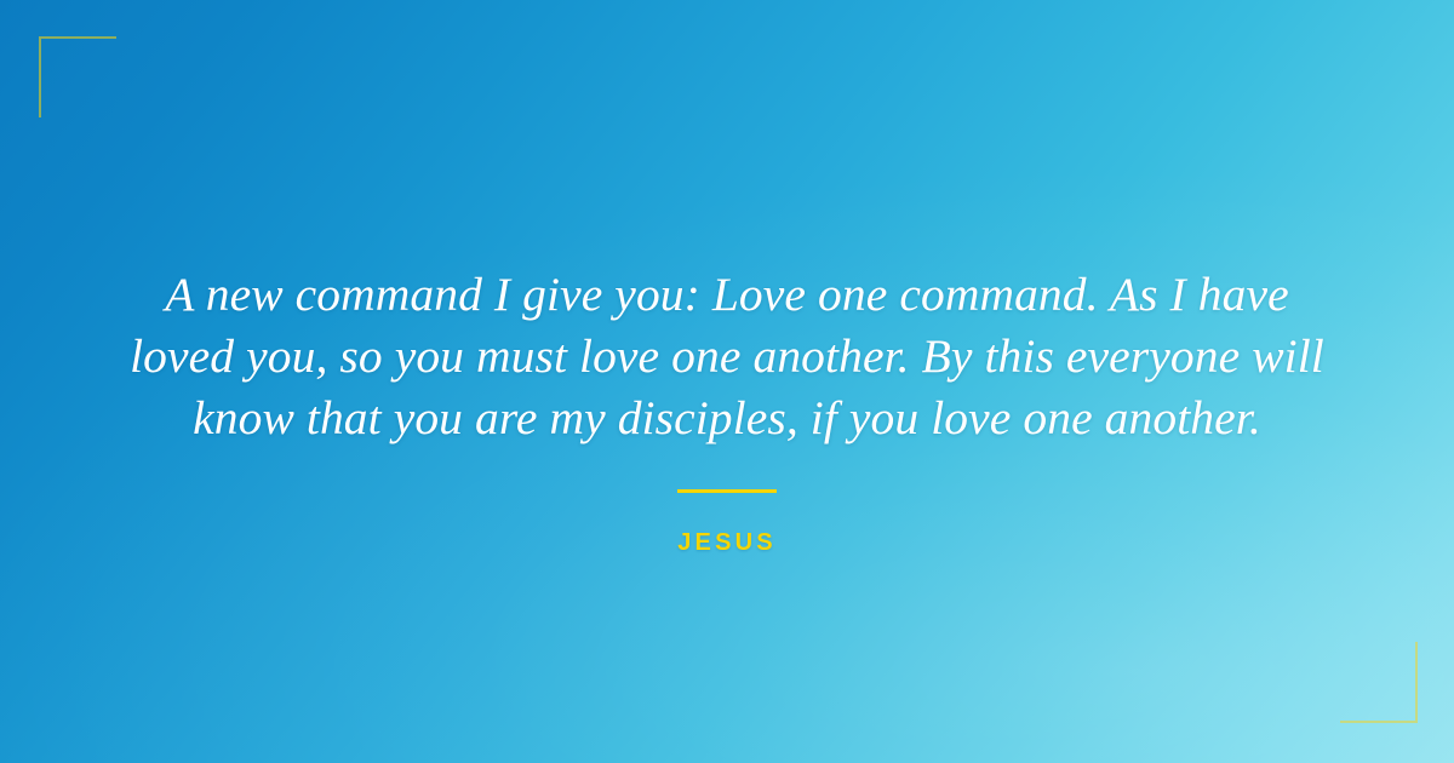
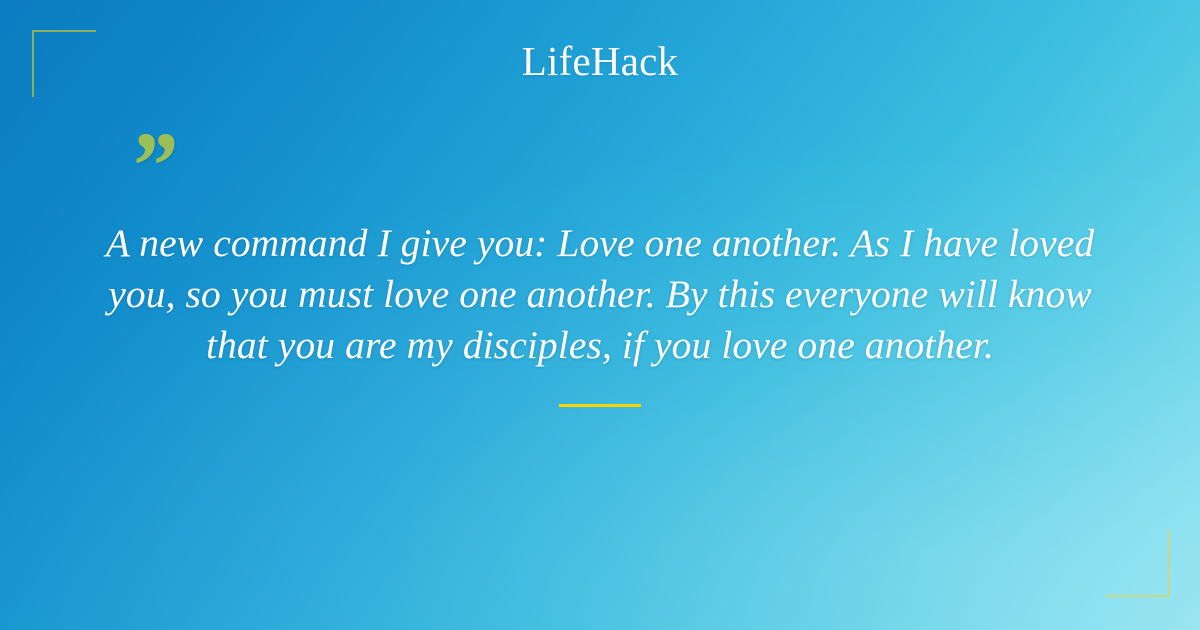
+ LifeHack
+ ”
- A new command I give you: Love one command. As I have loved you, so you must love one another. By this everyone will know that you are my disciples, if you love one another.
+ A new command I give you: Love one another. As I have loved you, so you must love one another. By this everyone will know that you are my disciples, if you love one another.
- JESUS
